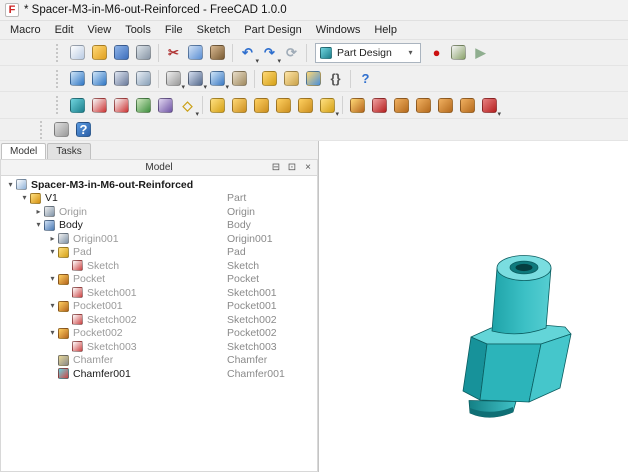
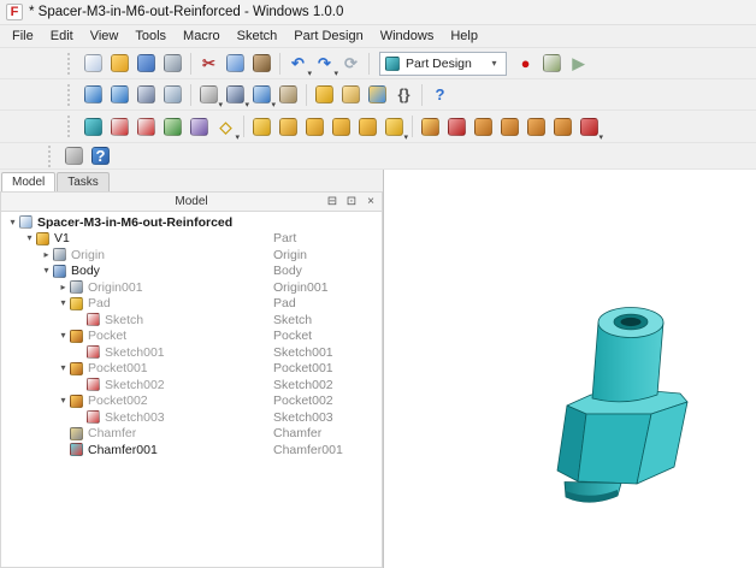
  F
- * Spacer-M3-in-M6-out-Reinforced - FreeCAD 1.0.0
+ * Spacer-M3-in-M6-out-Reinforced - Windows 1.0.0
- Macro
+ File
  Edit
  View
  Tools
- File
+ Macro
  Sketch
  Part Design
  Windows
  Help
  ✂
  ↶
  ↷
  ⟳
  Part Design
  ▾
  ●
  ▶
  {}
  ?
  ◇
  ?
  Model
  Tasks
  Model
  ⊟
  ⊡
  ×
  ▾
  Spacer-M3-in-M6-out-Reinforced
  ▾
  V1
  Part
  ▸
  Origin
  Origin
  ▾
  Body
  Body
  ▸
  Origin001
  Origin001
  ▾
  Pad
  Pad
  Sketch
  Sketch
  ▾
  Pocket
  Pocket
  Sketch001
  Sketch001
  ▾
  Pocket001
  Pocket001
  Sketch002
  Sketch002
  ▾
  Pocket002
  Pocket002
  Sketch003
  Sketch003
  Chamfer
  Chamfer
  Chamfer001
  Chamfer001
